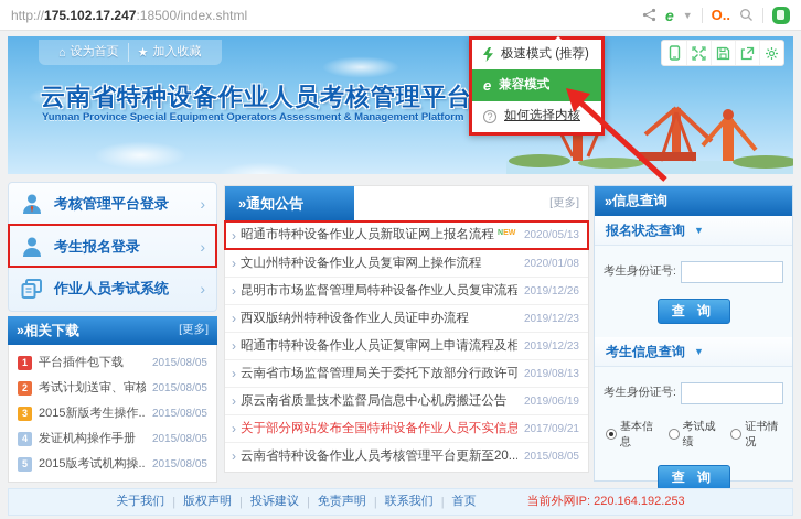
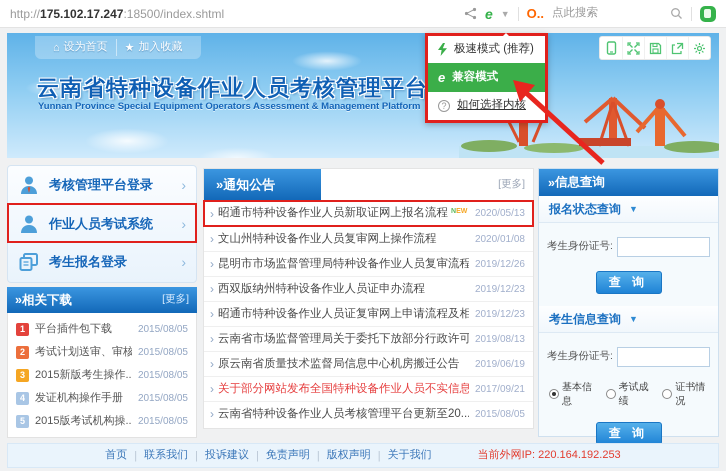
  http://175.102.17.247:18500/index.shtml
  e
  ▼
  O..
+ 点此搜索
  ⌂
  设为首页
  ★
  加入收藏
  云南省特种设备作业人员考核管理平台
  Yunnan Province Special Equipment Operators Assessment & Management Platform
  极速模式 (推荐)
  e
  兼容模式
  ?
  如何选择内核
  考核管理平台登录
  ›
- 考生报名登录
+ 作业人员考试系统
  ›
- 作业人员考试系统
+ 考生报名登录
  ›
  相关下载
  [更多]
  1
  平台插件包下载
  2015/08/05
  2
  考试计划送审、审核
  2015/08/05
  3
  2015新版考生操作..
  2015/08/05
  4
  发证机构操作手册
  2015/08/05
  5
  2015版考试机构操..
  2015/08/05
  通知公告
  [更多]
  ›
  昭通市特种设备作业人员新取证网上报名流程
  2020/05/13
  ›
  文山州特种设备作业人员复审网上操作流程
  2020/01/08
  ›
  昆明市市场监督管理局特种设备作业人员复审流程
  2019/12/26
  ›
  西双版纳州特种设备作业人员证申办流程
  2019/12/23
  ›
  昭通市特种设备作业人员证复审网上申请流程及相
  2019/12/23
  ›
  云南省市场监督管理局关于委托下放部分行政许可
  2019/08/13
  ›
  原云南省质量技术监督局信息中心机房搬迁公告
  2019/06/19
  ›
  关于部分网站发布全国特种设备作业人员不实信息
  2017/09/21
  ›
  云南省特种设备作业人员考核管理平台更新至20...
  2015/08/05
  信息查询
  报名状态查询
  ▼
  考生身份证号:
  查 询
  考生信息查询
  ▼
  考生身份证号:
  基本信息
  考试成绩
  证书情况
  查 询
- 关于我们
+ 首页
  |
- 版权声明
+ 联系我们
  |
  投诉建议
  |
  免责声明
  |
- 联系我们
+ 版权声明
  |
- 首页
+ 关于我们
  当前外网IP: 220.164.192.253
